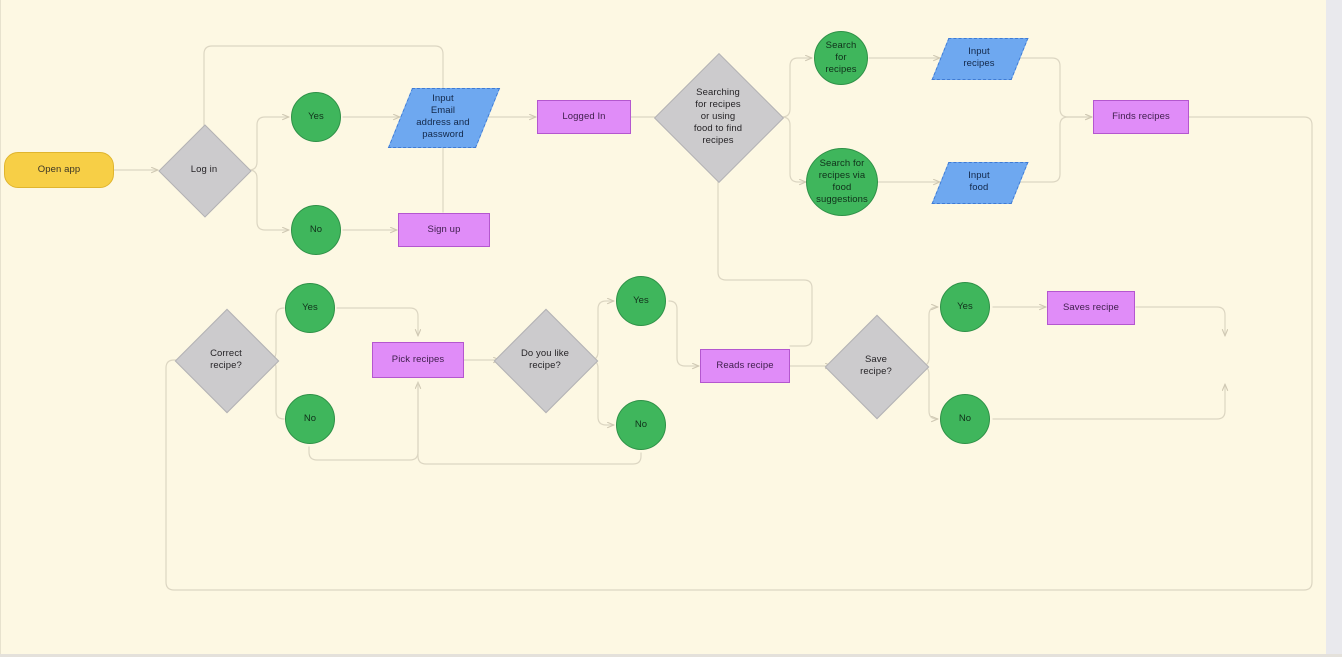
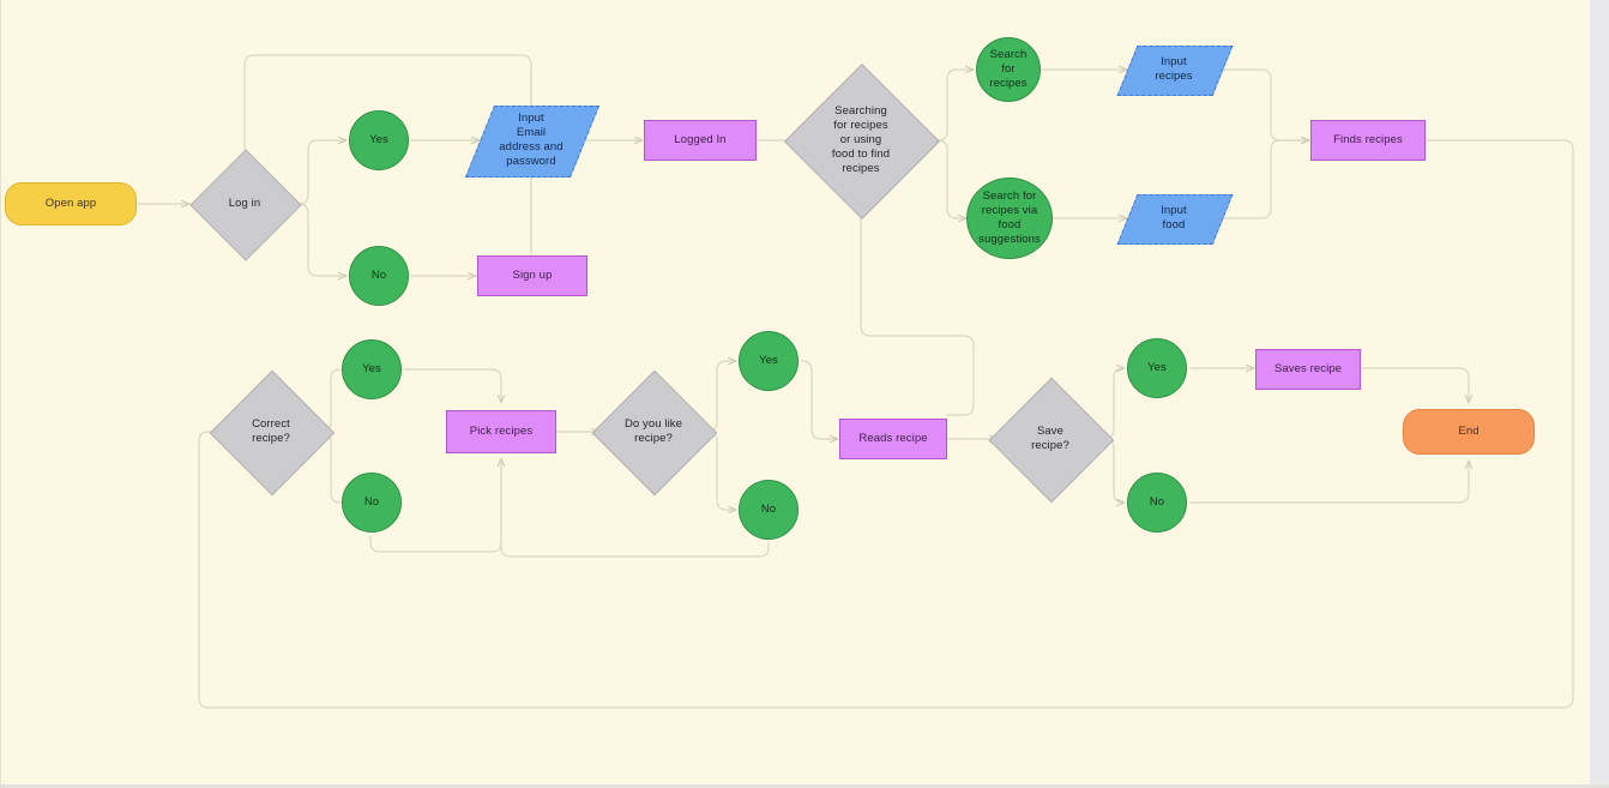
  Open app
  Log in
  Yes
  No
  Input
  Email
  address and
  password
  Sign up
  Logged In
  Searching
  for recipes
  or using
  food to find
  recipes
  Search
  for
  recipes
  Input
  recipes
  Search for
  recipes via
  food
  suggestions
  Input
  food
  Finds recipes
  Correct
  recipe?
  Yes
  No
  Pick recipes
  Do you like
  recipe?
  Yes
  No
  Reads recipe
  Save
  recipe?
  Yes
  No
  Saves recipe
+ End
